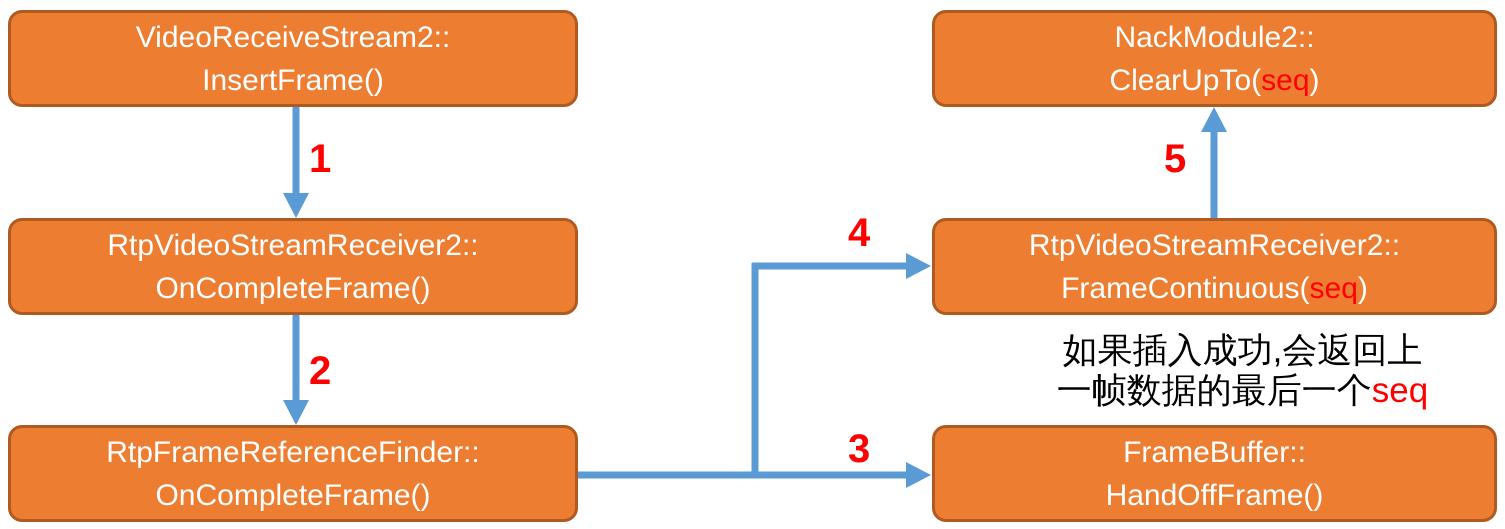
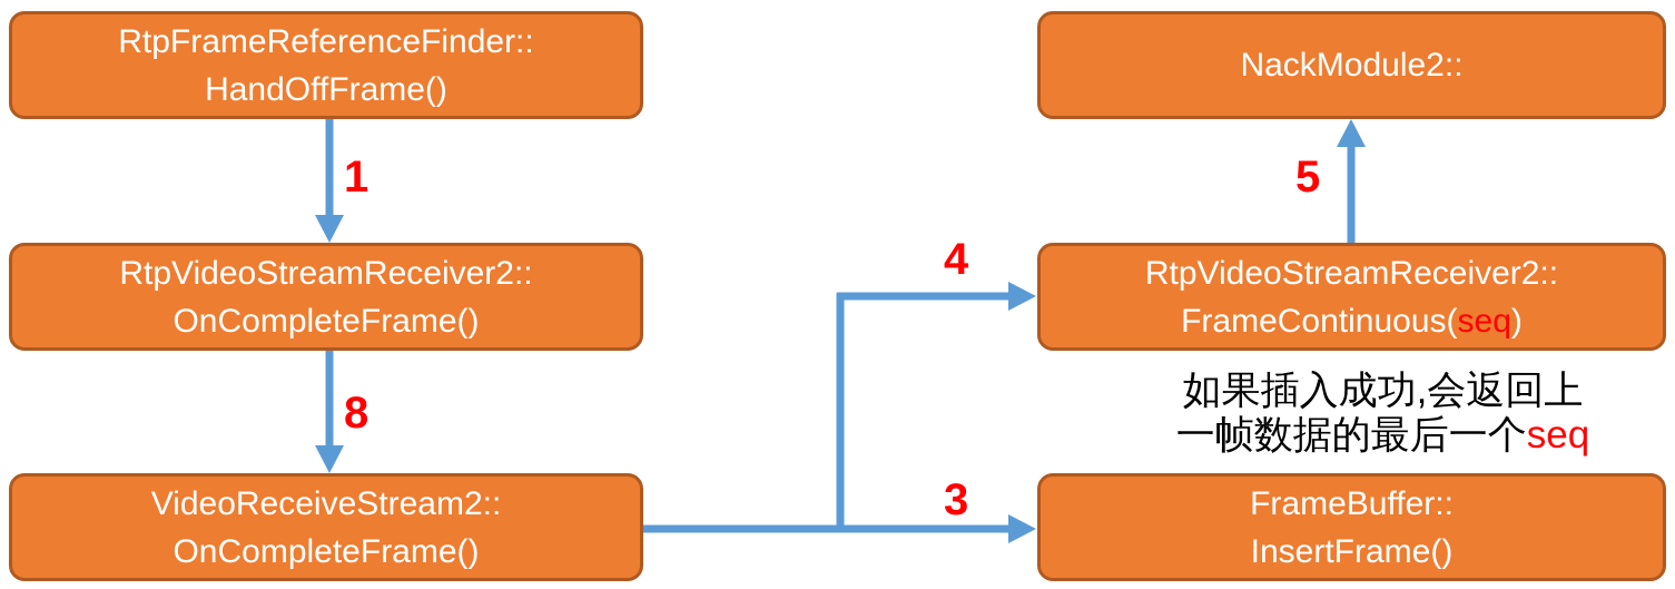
- VideoReceiveStream2::
+ RtpFrameReferenceFinder::
- InsertFrame()
+ HandOffFrame()
  RtpVideoStreamReceiver2::
  OnCompleteFrame()
- RtpFrameReferenceFinder::
+ VideoReceiveStream2::
  OnCompleteFrame()
  NackModule2::
- ClearUpTo(seq)
  RtpVideoStreamReceiver2::
  FrameContinuous(seq)
  FrameBuffer::
- HandOffFrame()
+ InsertFrame()
  1
- 2
+ 8
  3
  4
  5
  如果插入成功,会返回上
  一帧数据的最后一个seq
